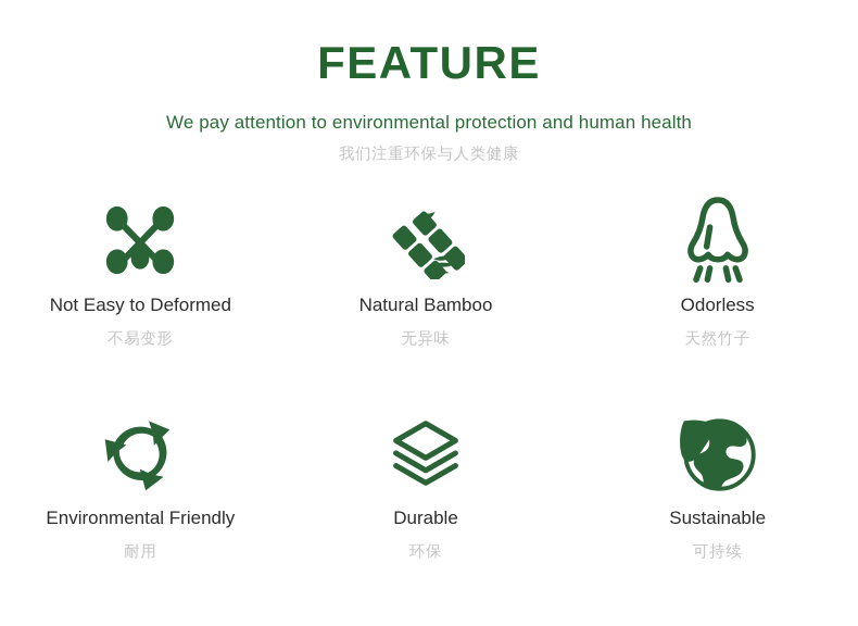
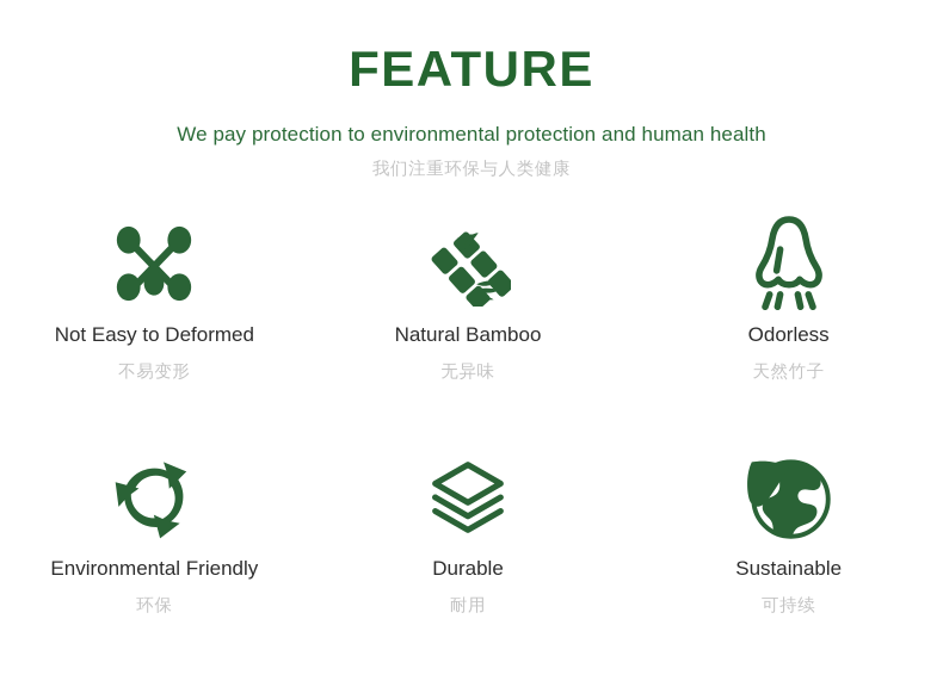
  FEATURE
- We pay attention to environmental protection and human health
+ We pay protection to environmental protection and human health
  我们注重环保与人类健康
  Not Easy to Deformed
  不易变形
  Natural Bamboo
  无异味
  Odorless
  天然竹子
  Environmental Friendly
- 耐用
+ 环保
  Durable
- 环保
+ 耐用
  Sustainable
  可持续
